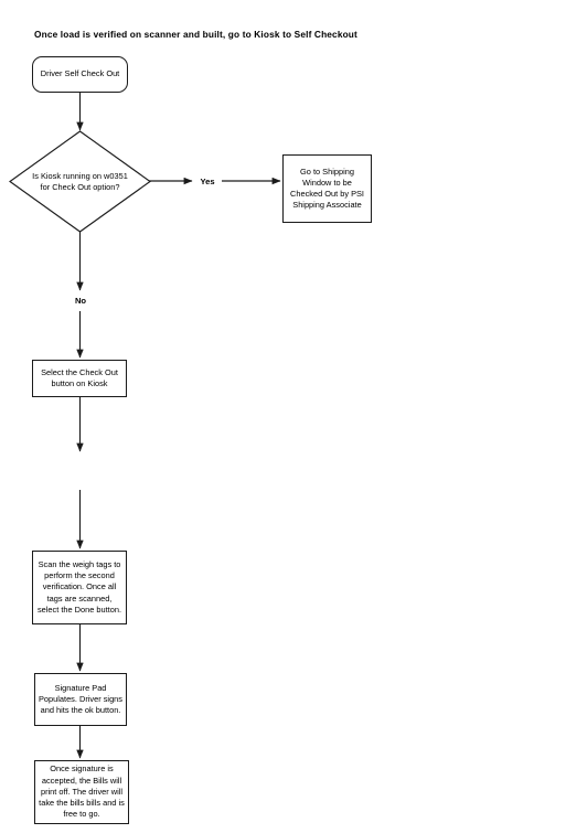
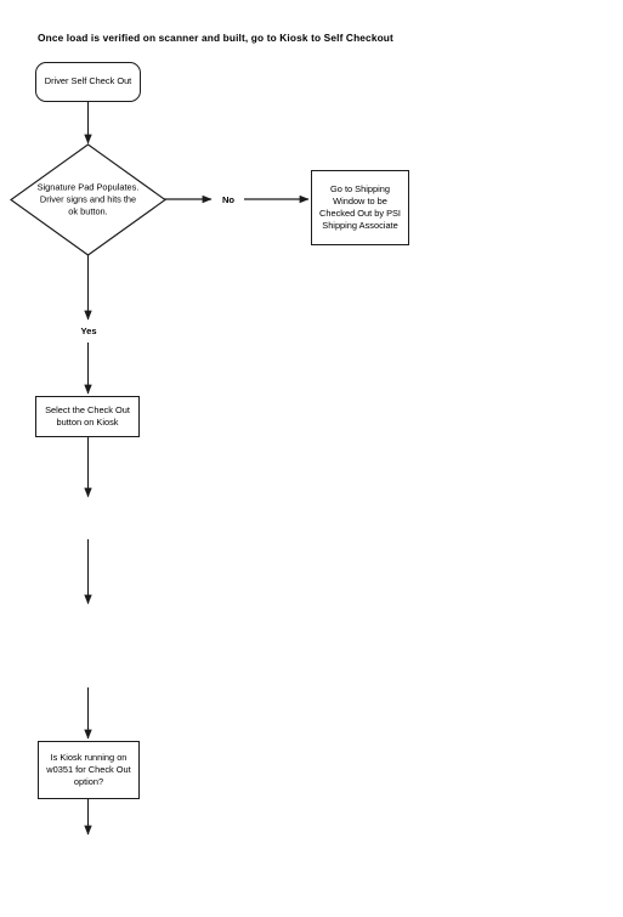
  Once load is verified on scanner and built, go to Kiosk to Self Checkout
  Driver Self Check Out
- Is Kiosk running on w0351 for Check Out option?
+ Signature Pad Populates. Driver signs and hits the ok button.
- Yes
+ No
  Go to Shipping Window to be Checked Out by PSI Shipping Associate
- No
+ Yes
  Select the Check Out button on Kiosk
- Scan the weigh tags to perform the second verification. Once all tags are scanned, select the Done button.
- Signature Pad Populates. Driver signs and hits the ok button.
+ Is Kiosk running on w0351 for Check Out option?
- Once signature is accepted, the Bills will print off. The driver will take the bills bills and is free to go.
